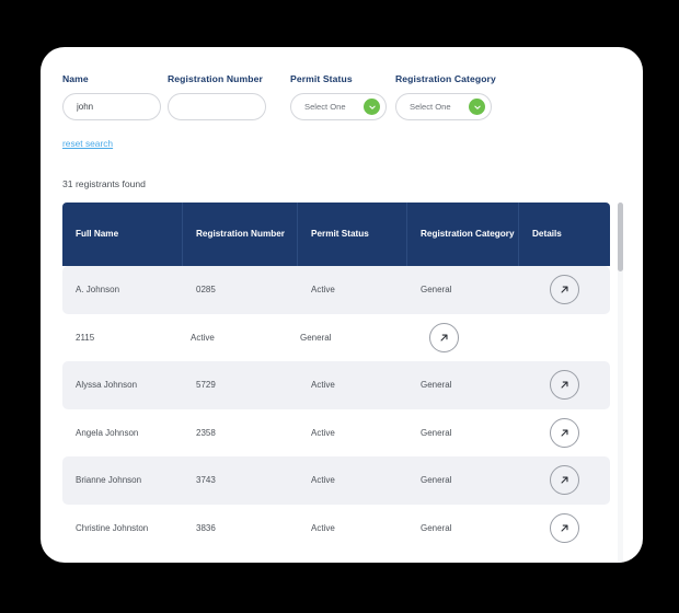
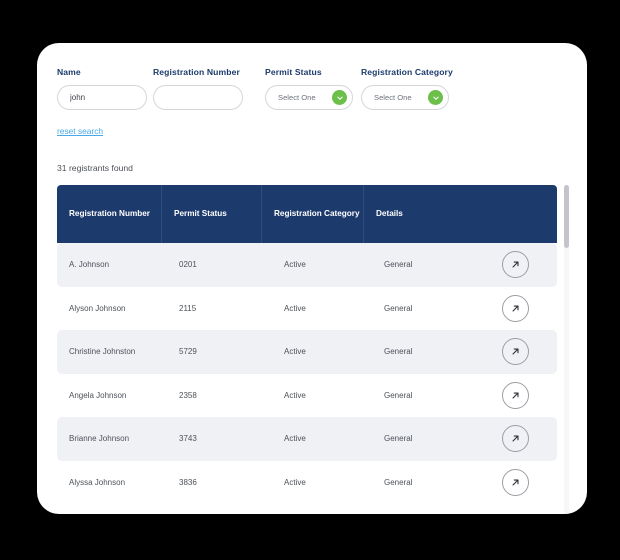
  Name
  john
  Registration Number
  Permit Status
  Select One
  Registration Category
  Select One
  reset search
  31 registrants found
- Full Name
  Registration Number
  Permit Status
  Registration Category
  Details
  A. Johnson
- 0285
+ 0201
  Active
  General
+ Alyson Johnson
  2115
  Active
  General
- Alyssa Johnson
+ Christine Johnston
  5729
  Active
  General
  Angela Johnson
  2358
  Active
  General
  Brianne Johnson
  3743
  Active
  General
- Christine Johnston
+ Alyssa Johnson
  3836
  Active
  General
